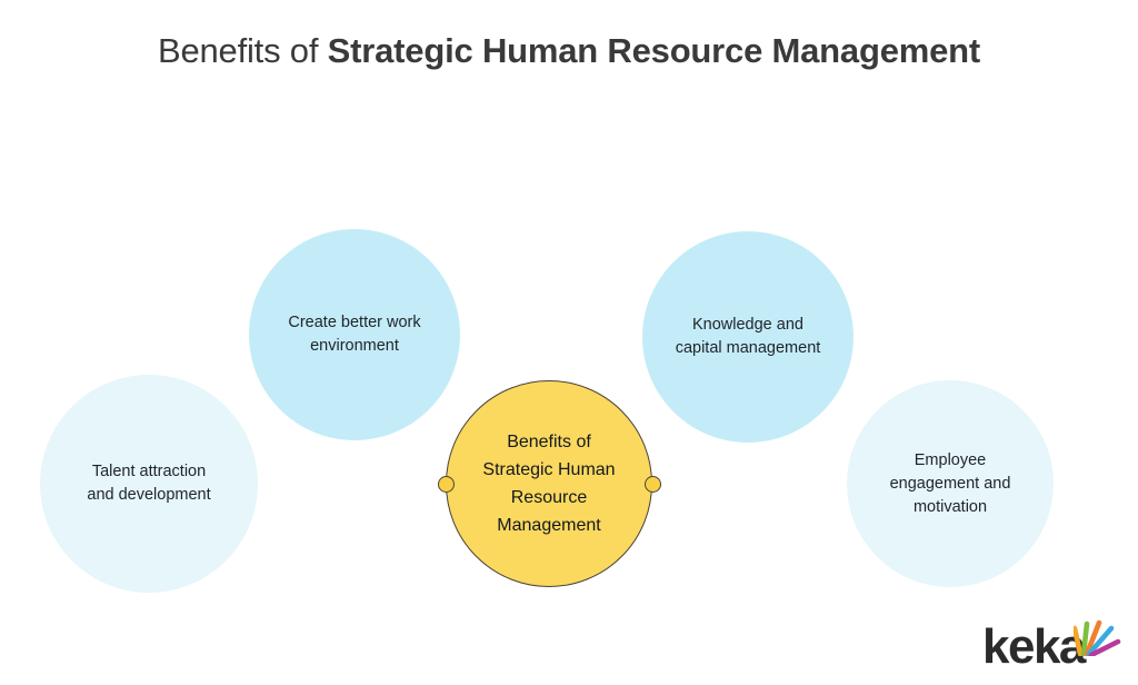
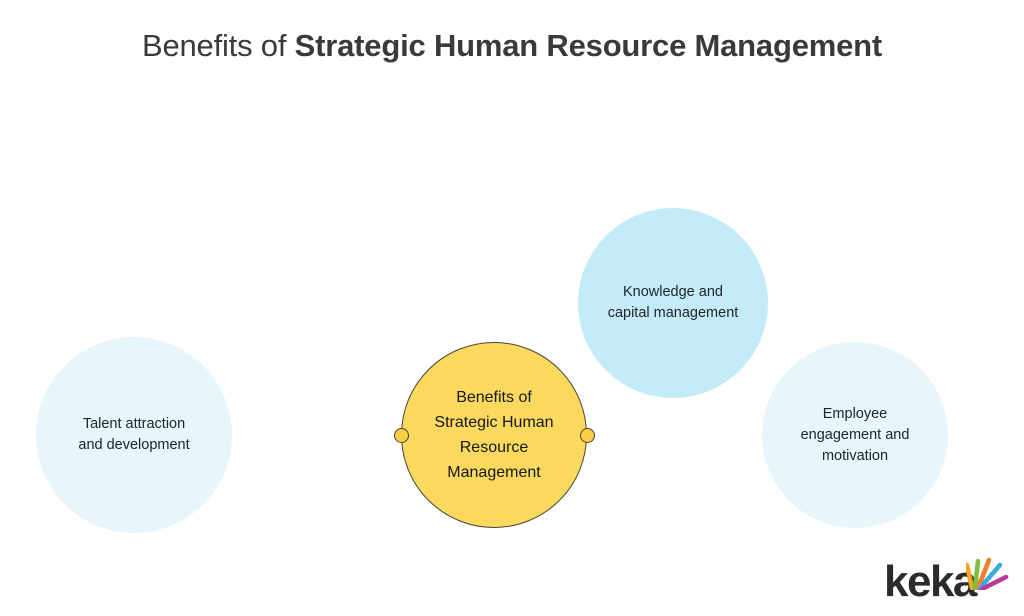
  Benefits of Strategic Human Resource Management
  Talent attraction
  and development
- Create better work
- environment
  Knowledge and
  capital management
  Employee
  engagement and
  motivation
  Benefits of
  Strategic Human
  Resource
  Management
  keka
